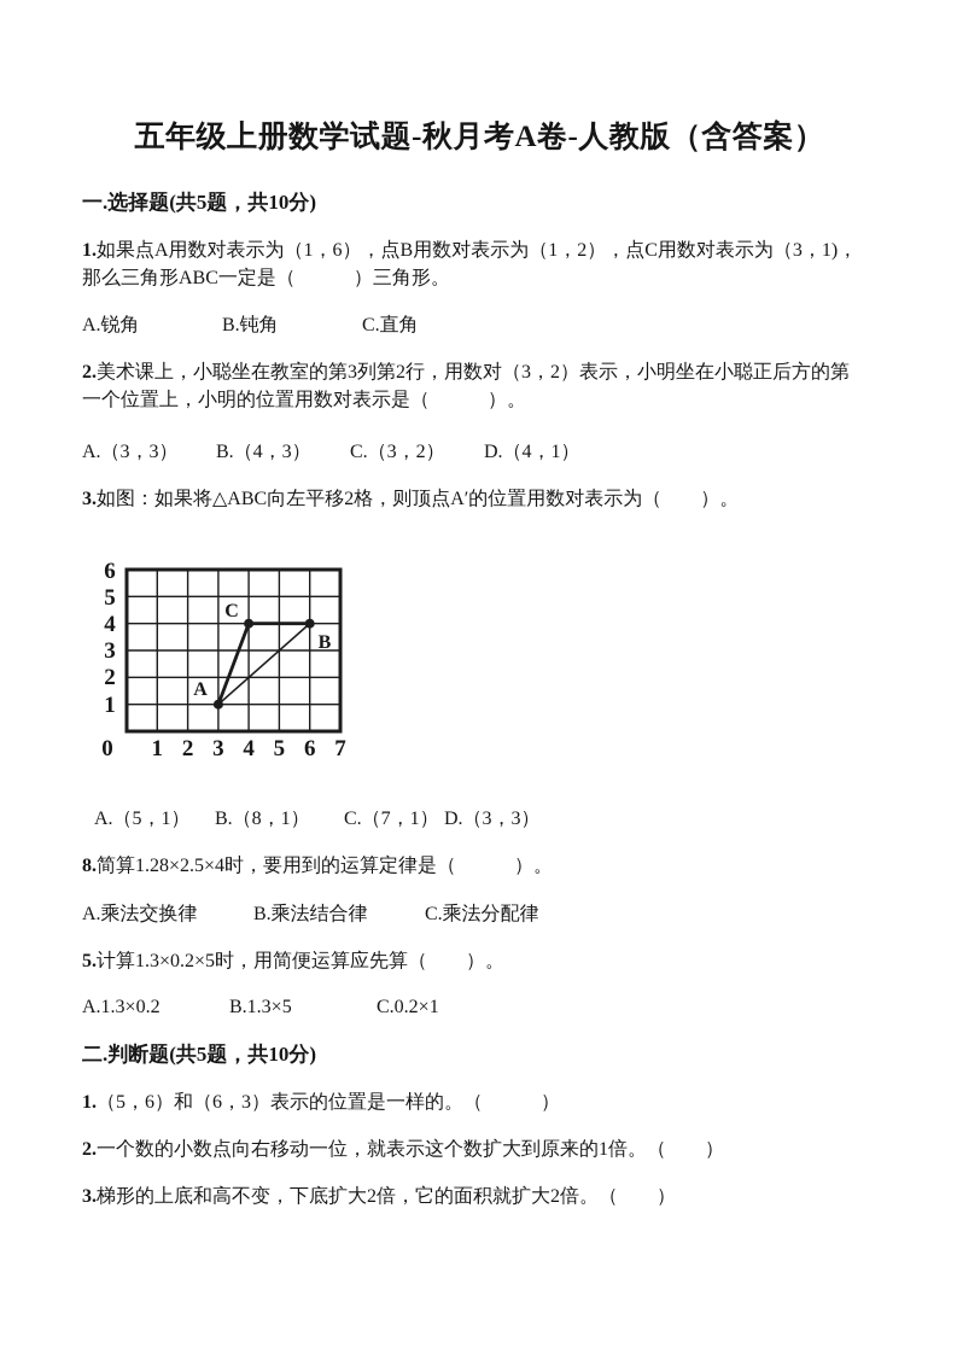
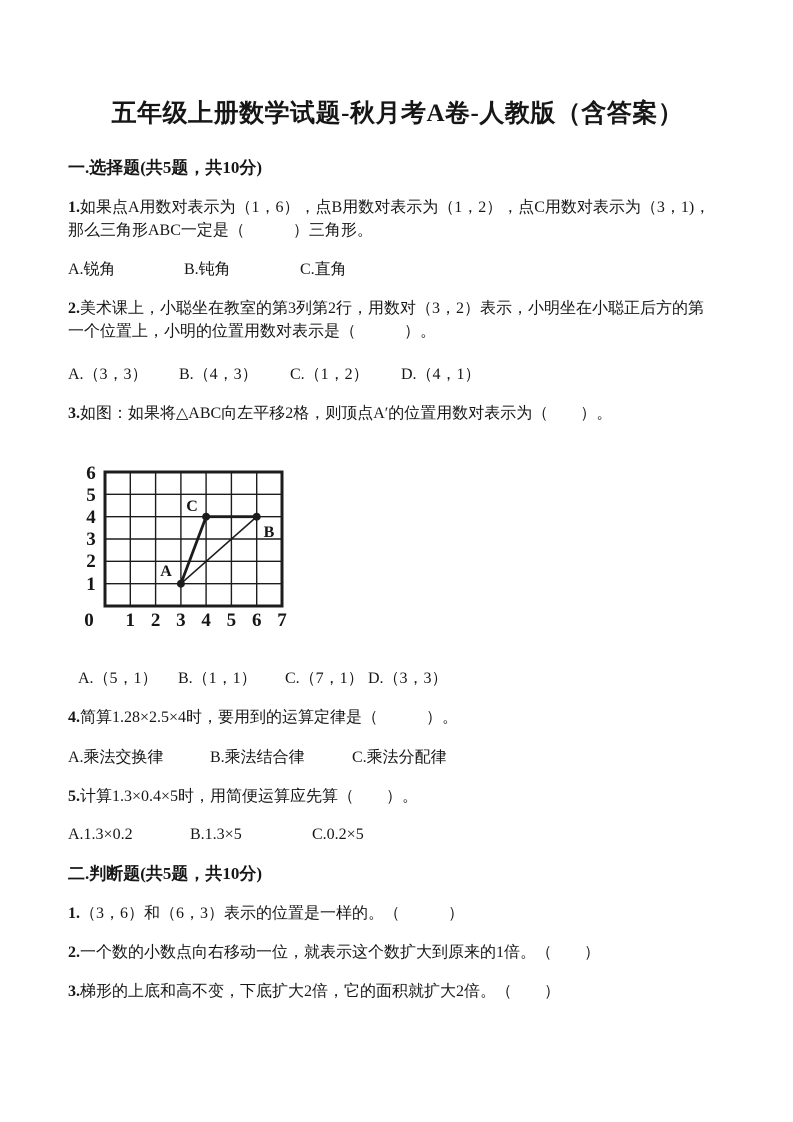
  五年级上册数学试题-秋月考A卷-人教版（含答案）
  一.选择题(共5题，共10分)
  1.如果点A用数对表示为（1，6），点B用数对表示为（1，2），点C用数对表示为（3，1)，
  那么三角形ABC一定是（ ）三角形。
  A.锐角 B.钝角 C.直角
  2.美术课上，小聪坐在教室的第3列第2行，用数对（3，2）表示，小明坐在小聪正后方的第
  一个位置上，小明的位置用数对表示是（ ）。
- A.（3，3） B.（4，3） C.（3，2） D.（4，1）
+ A.（3，3） B.（4，3） C.（1，2） D.（4，1）
  3.如图：如果将△ABC向左平移2格，则顶点A′的位置用数对表示为（ ）。
  A
  B
  C
  6
  5
  4
  3
  2
  1
  0
  1
  2
  3
  4
  5
  6
  7
- A.（5，1） B.（8，1） C.（7，1） D.（3，3）
+ A.（5，1） B.（1，1） C.（7，1） D.（3，3）
- 8.简算1.28×2.5×4时，要用到的运算定律是（ ）。
+ 4.简算1.28×2.5×4时，要用到的运算定律是（ ）。
  A.乘法交换律 B.乘法结合律 C.乘法分配律
- 5.计算1.3×0.2×5时，用简便运算应先算（ ）。
+ 5.计算1.3×0.4×5时，用简便运算应先算（ ）。
- A.1.3×0.2 B.1.3×5 C.0.2×1
+ A.1.3×0.2 B.1.3×5 C.0.2×5
  二.判断题(共5题，共10分)
- 1.（5，6）和（6，3）表示的位置是一样的。（ ）
+ 1.（3，6）和（6，3）表示的位置是一样的。（ ）
  2.一个数的小数点向右移动一位，就表示这个数扩大到原来的1倍。（ ）
  3.梯形的上底和高不变，下底扩大2倍，它的面积就扩大2倍。（ ）
